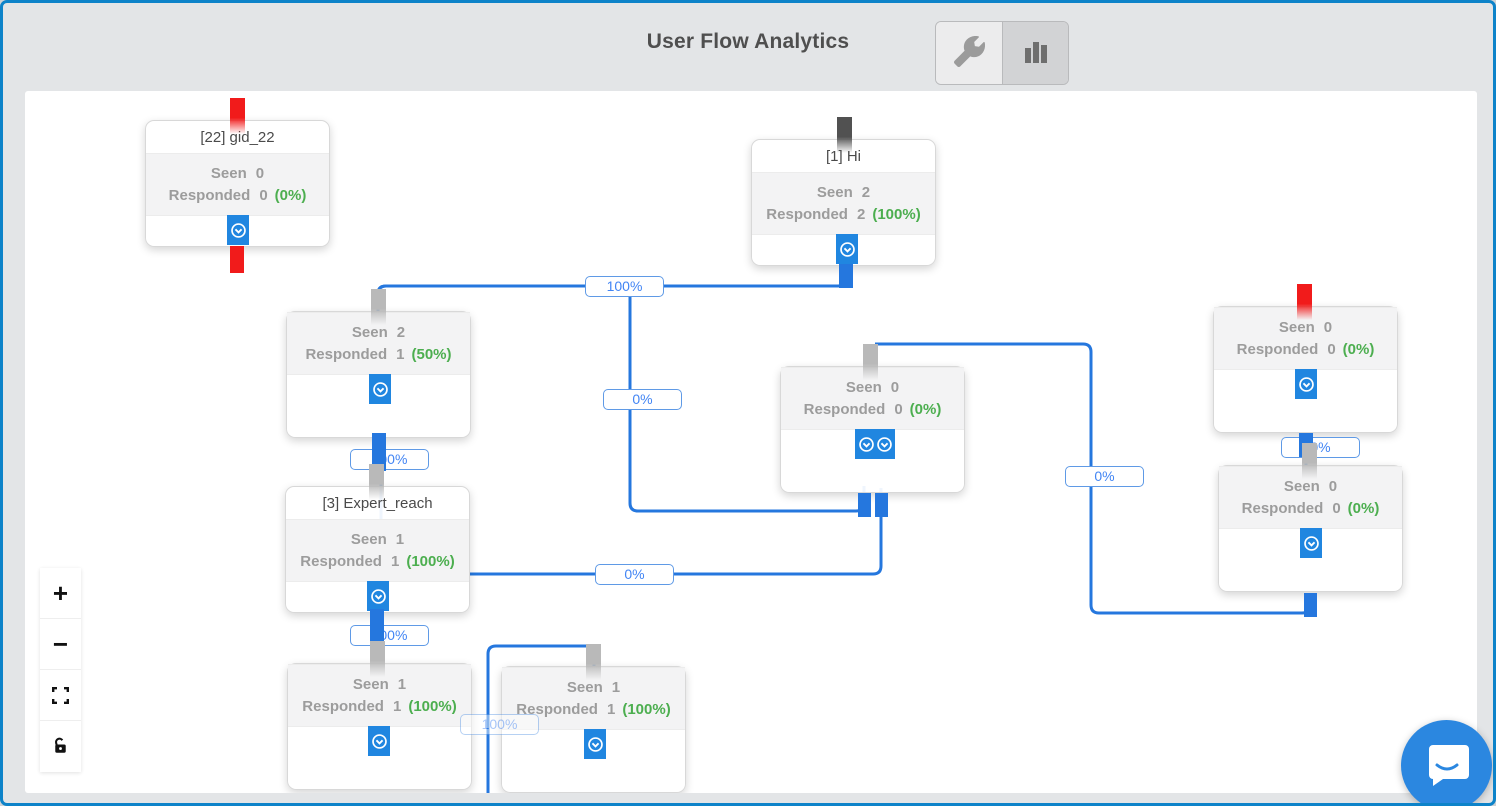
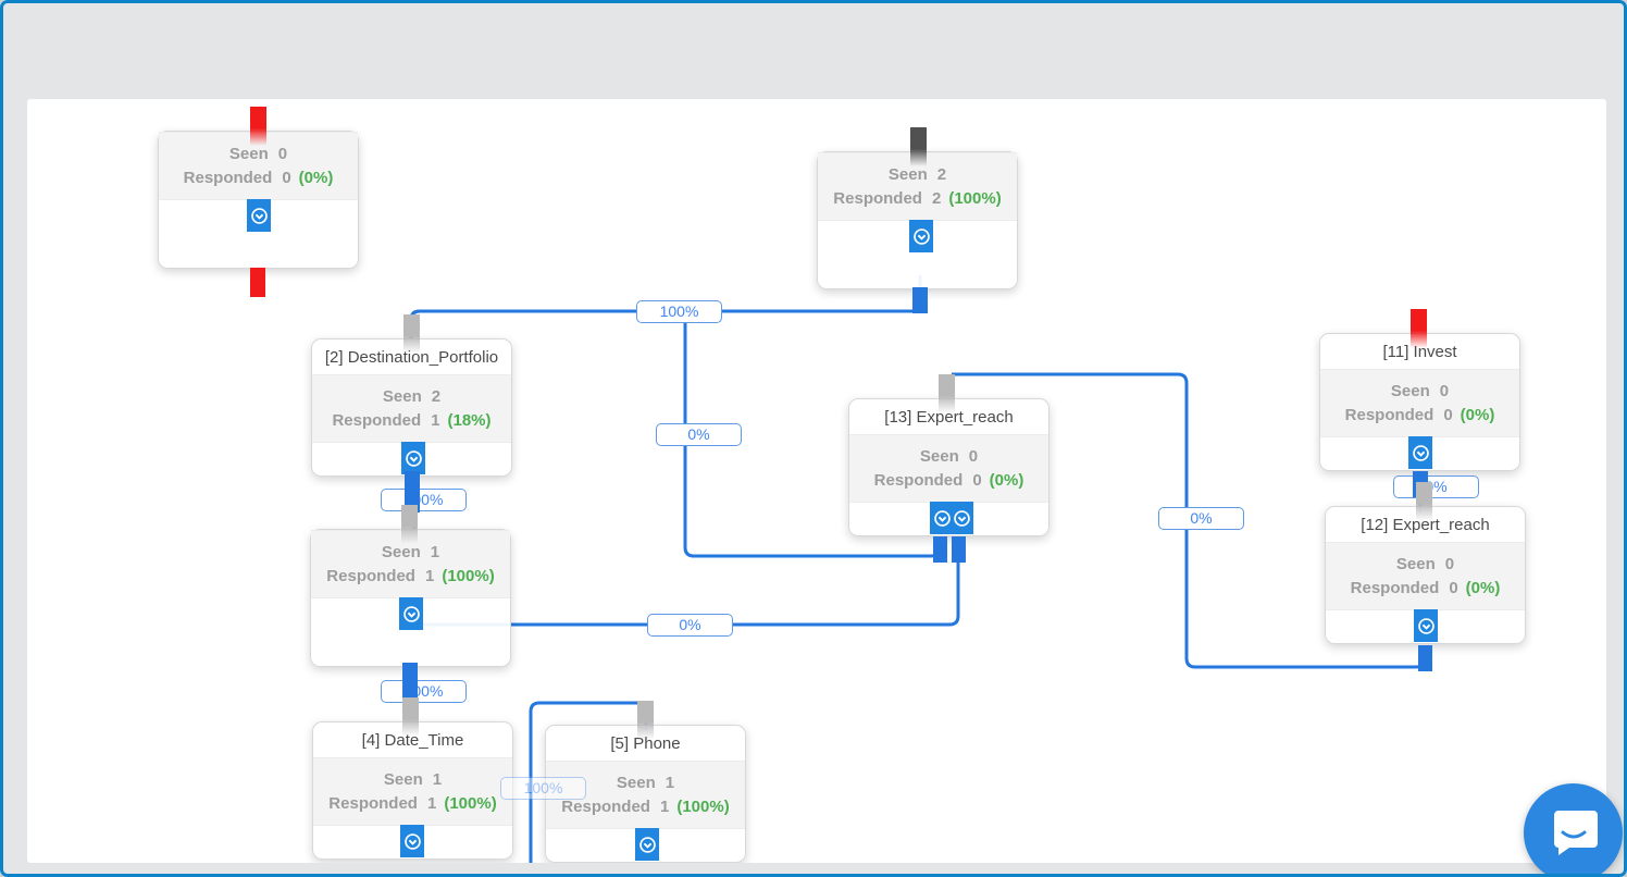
- User Flow Analytics
- +
- −
- [22] gid_22
  Seen 0
  Responded 0 (0%)
- [1] Hi
  Seen 2
  Responded 2 (100%)
+ [2] Destination_Portfolio
  Seen 2
- Responded 1 (50%)
+ Responded 1 (18%)
- [3] Expert_reach
  Seen 1
  Responded 1 (100%)
+ [4] Date_Time
  Seen 1
  Responded 1 (100%)
+ [5] Phone
  Seen 1
  Responded 1 (100%)
+ [13] Expert_reach
  Seen 0
  Responded 0 (0%)
+ [11] Invest
  Seen 0
  Responded 0 (0%)
+ [12] Expert_reach
  Seen 0
  Responded 0 (0%)
  100%
  0%
  0%
  100%
  0%
